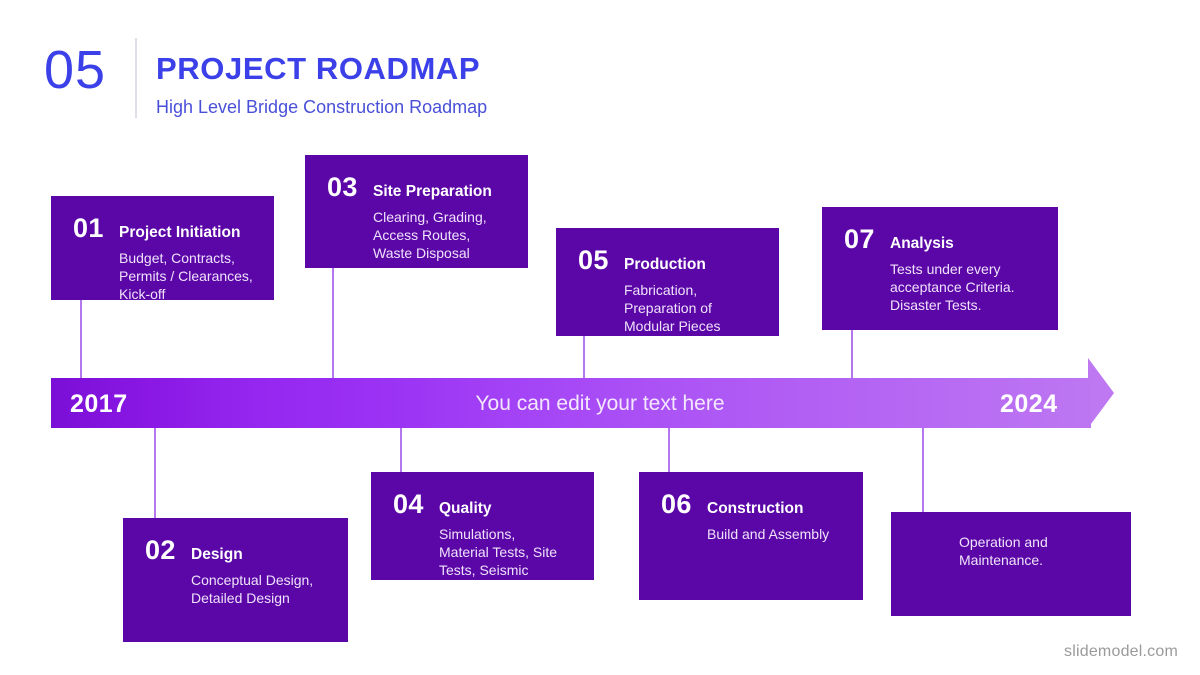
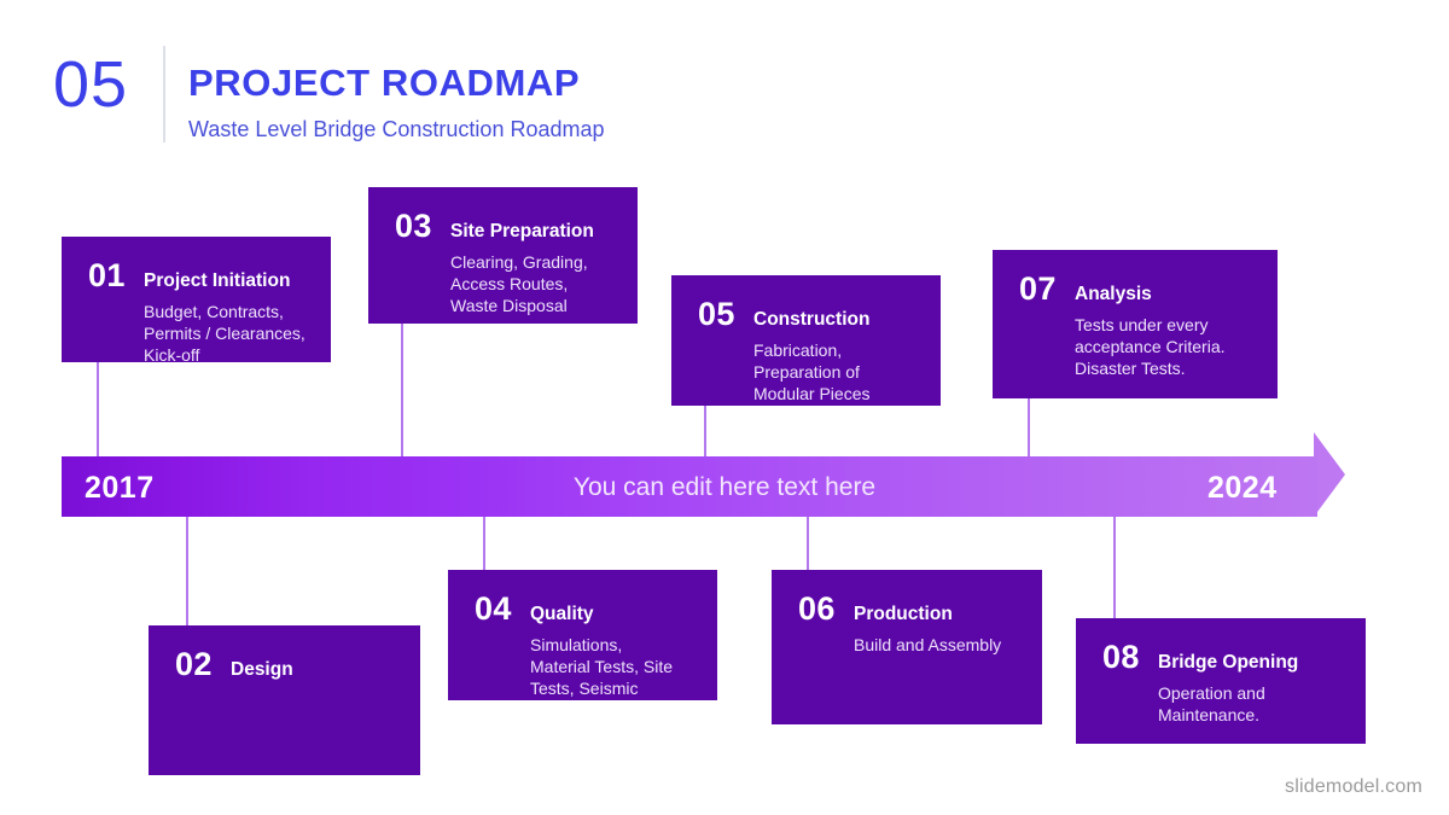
  05
  PROJECT ROADMAP
- High Level Bridge Construction Roadmap
+ Waste Level Bridge Construction Roadmap
  2017
- You can edit your text here
+ You can edit here text here
  2024
  01
  Project Initiation
  Budget, Contracts,
  Permits / Clearances,
  Kick-off
  03
  Site Preparation
  Clearing, Grading,
  Access Routes,
  Waste Disposal
  05
- Production
+ Construction
  Fabrication,
  Preparation of
  Modular Pieces
  07
  Analysis
  Tests under every
  acceptance Criteria.
  Disaster Tests.
  02
  Design
- Conceptual Design,
- Detailed Design
  04
  Quality
  Simulations,
  Material Tests, Site
  Tests, Seismic
  06
- Construction
+ Production
  Build and Assembly
+ 08
+ Bridge Opening
  Operation and
  Maintenance.
  slidemodel.com
